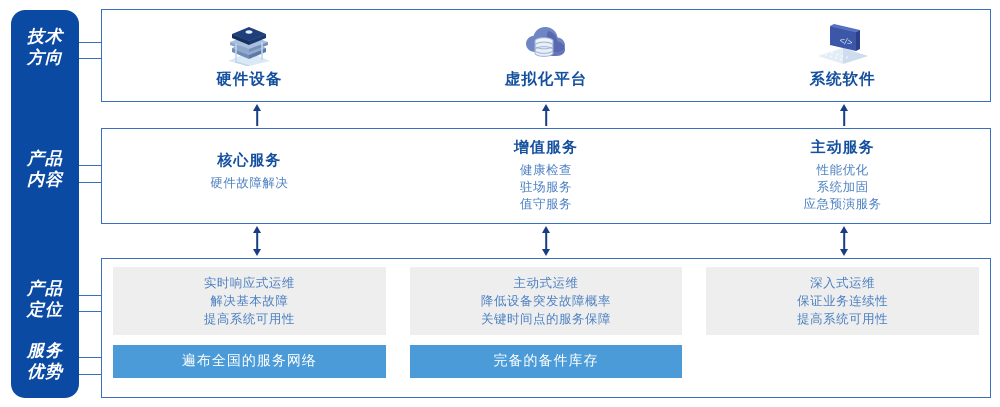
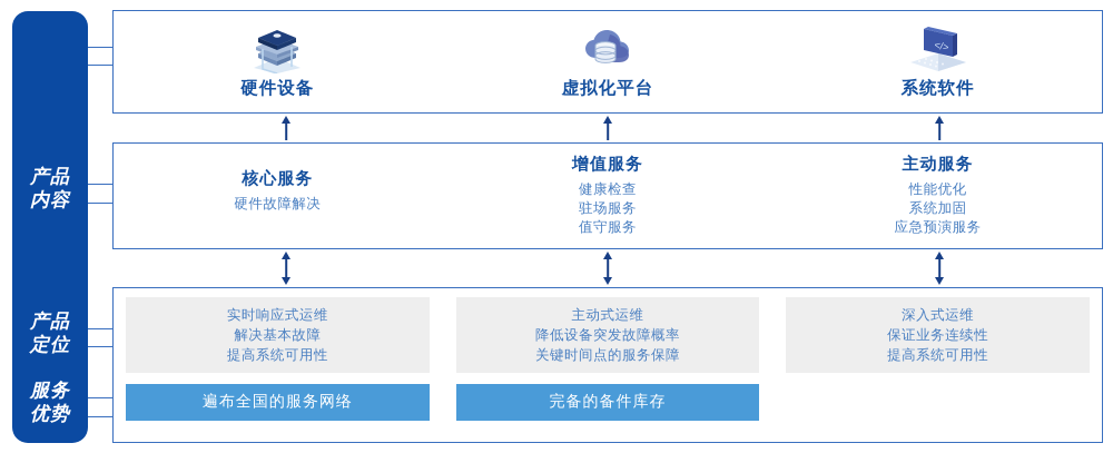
- 技术
- 方向
  产品
  内容
  产品
  定位
  服务
  优势
  硬件设备
  虚拟化平台
  系统软件
  核心服务
  硬件故障解决
  增值服务
  健康检查
  驻场服务
  值守服务
  主动服务
  性能优化
  系统加固
  应急预演服务
  实时响应式运维
  解决基本故障
  提高系统可用性
  遍布全国的服务网络
  主动式运维
  降低设备突发故障概率
  关键时间点的服务保障
  完备的备件库存
  深入式运维
  保证业务连续性
  提高系统可用性
